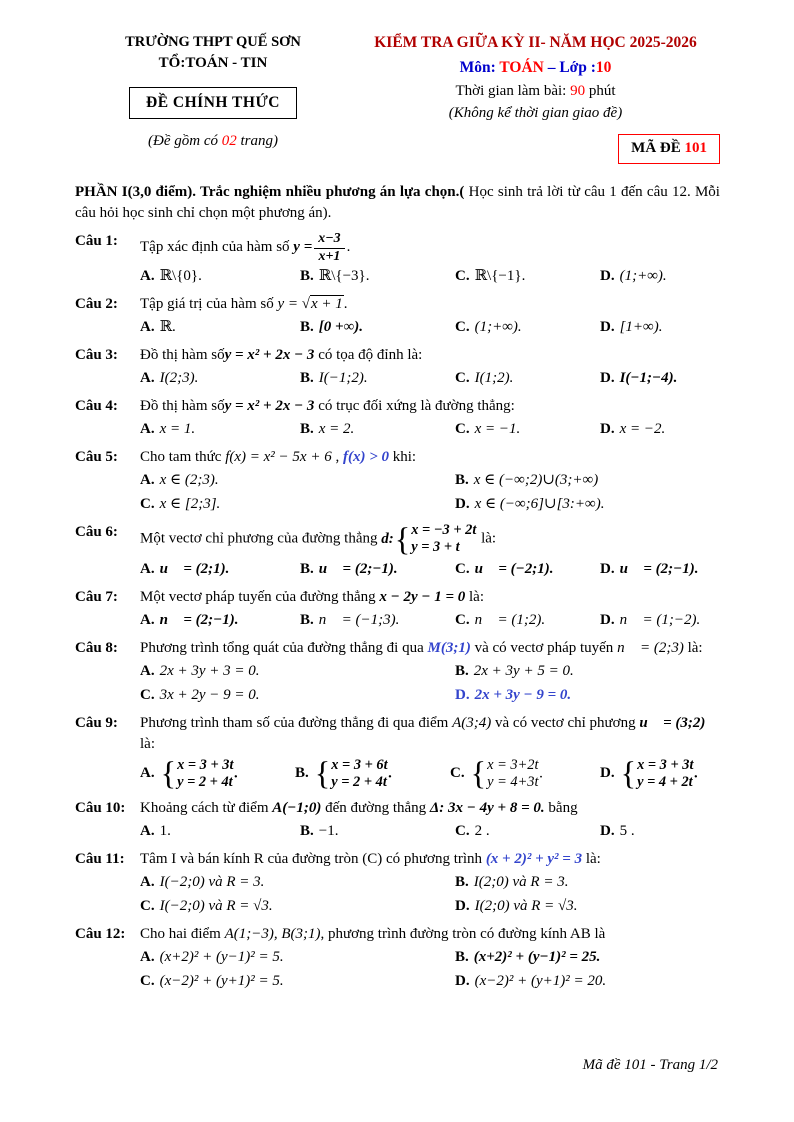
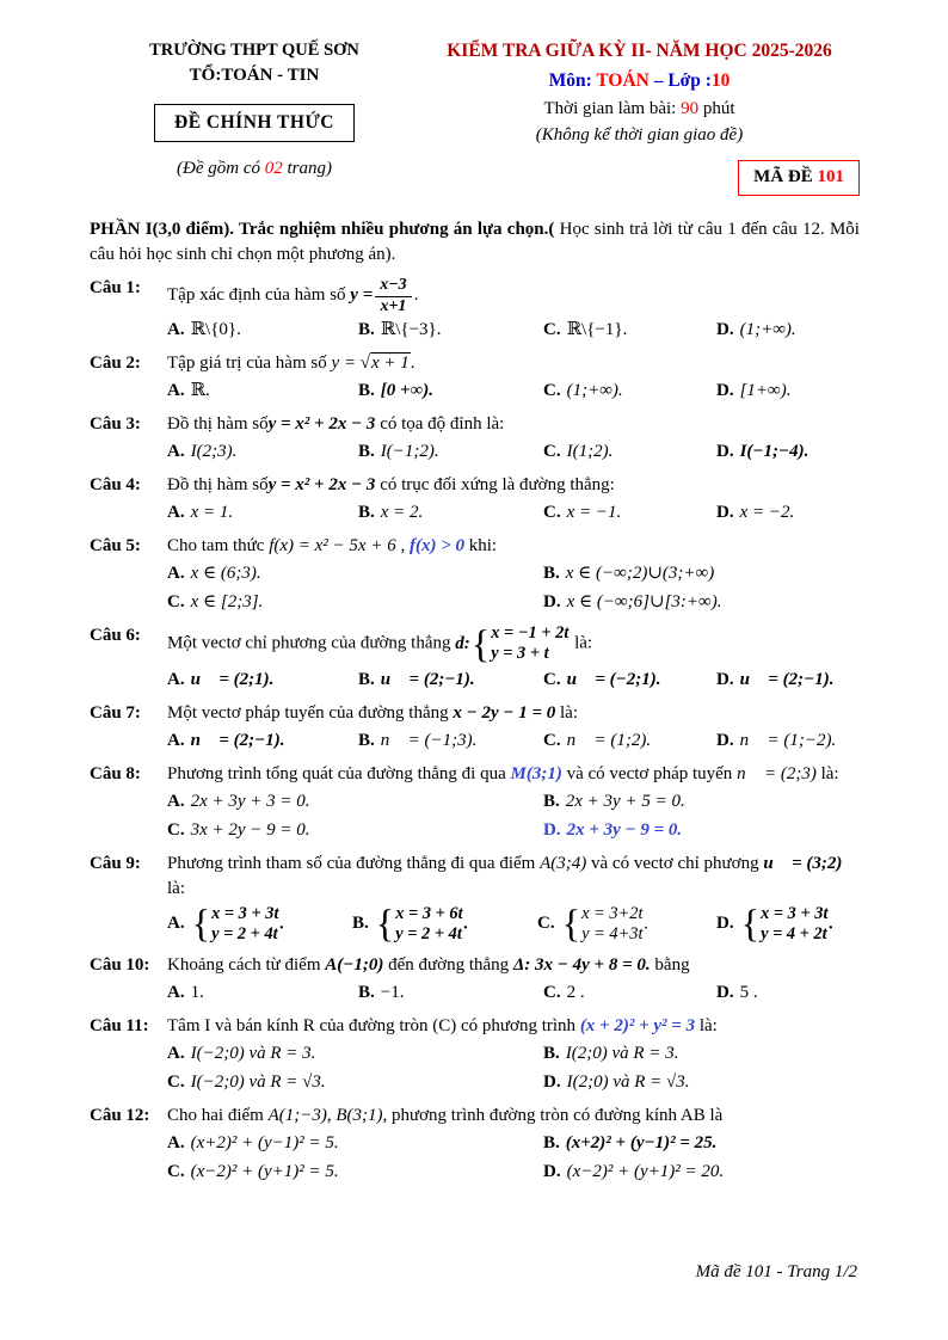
  TRƯỜNG THPT QUẾ SƠN
  TỔ:TOÁN - TIN
  ĐỀ CHÍNH THỨC
  (Đề gồm có 02 trang)
  KIỂM TRA GIỮA KỲ II- NĂM HỌC 2025-2026
  Môn: TOÁN – Lớp :10
  Thời gian làm bài: 90 phút
  (Không kể thời gian giao đề)
  MÃ ĐỀ 101
  PHẦN I(3,0 điểm). Trắc nghiệm nhiều phương án lựa chọn.( Học sinh trả lời từ câu 1 đến câu 12. Mỗi câu hỏi học sinh chỉ chọn một phương án).
  Câu 1:
  Tập xác định của hàm số y =
  x−3
  x+1
  .
  A. ℝ\{0}.
  B. ℝ\{−3}.
  C. ℝ\{−1}.
  D. (1;+∞).
  Câu 2:
  Tập giá trị của hàm số y = √x + 1.
  A. ℝ.
  B. [0 +∞).
  C. (1;+∞).
  D. [1+∞).
  Câu 3:
  Đồ thị hàm sốy = x² + 2x − 3 có tọa độ đỉnh là:
  A. I(2;3).
  B. I(−1;2).
  C. I(1;2).
  D. I(−1;−4).
  Câu 4:
  Đồ thị hàm sốy = x² + 2x − 3 có trục đối xứng là đường thẳng:
  A. x = 1.
  B. x = 2.
  C. x = −1.
  D. x = −2.
  Câu 5:
  Cho tam thức f(x) = x² − 5x + 6 , f(x) > 0 khi:
- A. x ∈ (2;3).
+ A. x ∈ (6;3).
  B. x ∈ (−∞;2)∪(3;+∞)
  C. x ∈ [2;3].
  D. x ∈ (−∞;6]∪[3:+∞).
  Câu 6:
  Một vectơ chỉ phương của đường thẳng d:
  {
- x = −3 + 2t
+ x = −1 + 2t
  y = 3 + t
  là:
  A. u⃗ = (2;1).
  B. u⃗ = (2;−1).
  C. u⃗ = (−2;1).
  D. u⃗ = (2;−1).
  Câu 7:
  Một vectơ pháp tuyến của đường thẳng x − 2y − 1 = 0 là:
  A. n⃗ = (2;−1).
  B. n⃗ = (−1;3).
  C. n⃗ = (1;2).
  D. n⃗ = (1;−2).
  Câu 8:
  Phương trình tổng quát của đường thẳng đi qua M(3;1) và có vectơ pháp tuyến n⃗ = (2;3) là:
  A. 2x + 3y + 3 = 0.
  B. 2x + 3y + 5 = 0.
  C. 3x + 2y − 9 = 0.
  D. 2x + 3y − 9 = 0.
  Câu 9:
  Phương trình tham số của đường thẳng đi qua điểm A(3;4) và có vectơ chỉ phương u⃗ = (3;2) là:
  A.
  {
  x = 3 + 3t
  y = 2 + 4t
  .
  B.
  {
  x = 3 + 6t
  y = 2 + 4t
  .
  C.
  {
  x = 3+2t
  y = 4+3t
  .
  D.
  {
  x = 3 + 3t
  y = 4 + 2t
  .
  Câu 10:
  Khoảng cách từ điểm A(−1;0) đến đường thẳng Δ: 3x − 4y + 8 = 0. bằng
  A. 1.
  B. −1.
  C. 2 .
  D. 5 .
  Câu 11:
  Tâm I và bán kính R của đường tròn (C) có phương trình (x + 2)² + y² = 3 là:
  A. I(−2;0) và R = 3.
  B. I(2;0) và R = 3.
  C. I(−2;0) và R = √3.
  D. I(2;0) và R = √3.
  Câu 12:
  Cho hai điểm A(1;−3), B(3;1), phương trình đường tròn có đường kính AB là
  A. (x+2)² + (y−1)² = 5.
  B. (x+2)² + (y−1)² = 25.
  C. (x−2)² + (y+1)² = 5.
  D. (x−2)² + (y+1)² = 20.
  Mã đề 101 - Trang 1/2
